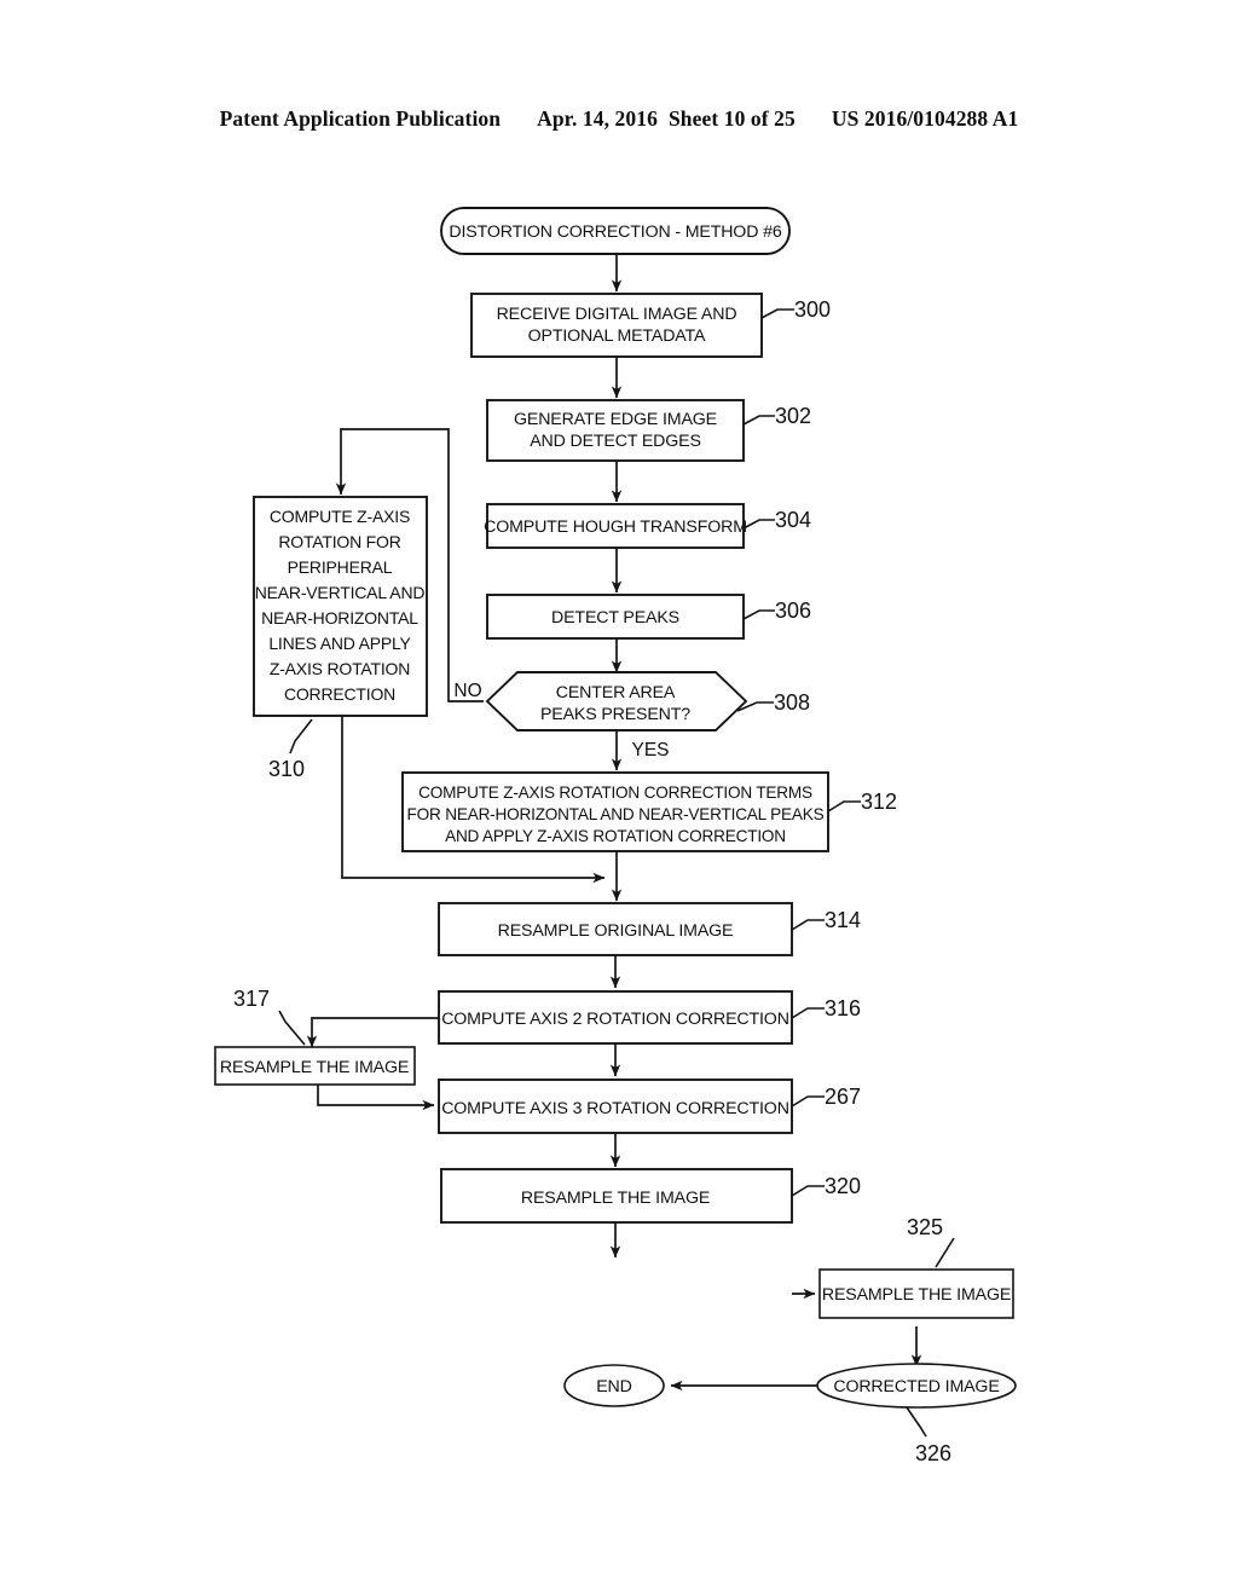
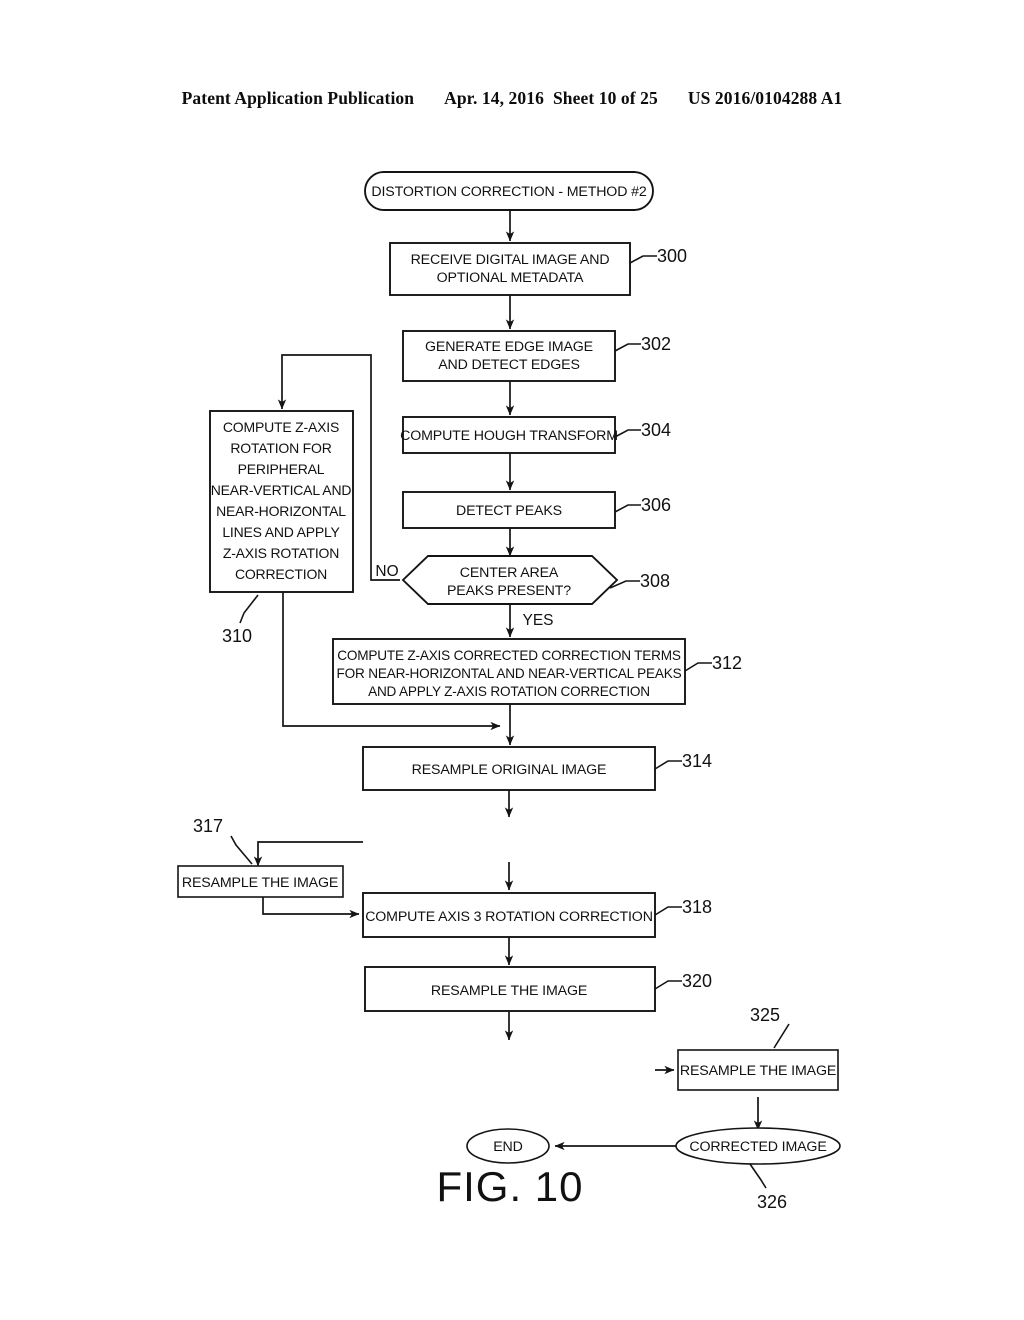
  Patent Application Publication Apr. 14, 2016 Sheet 10 of 25 US 2016/0104288 A1
- DISTORTION CORRECTION - METHOD #6
+ DISTORTION CORRECTION - METHOD #2
  RECEIVE DIGITAL IMAGE AND
  OPTIONAL METADATA
  300
  GENERATE EDGE IMAGE
  AND DETECT EDGES
  302
  COMPUTE HOUGH TRANSFORM
  304
  DETECT PEAKS
  306
  CENTER AREA
  PEAKS PRESENT?
  308
  NO
  YES
  COMPUTE Z-AXIS
  ROTATION FOR
  PERIPHERAL
  NEAR-VERTICAL AND
  NEAR-HORIZONTAL
  LINES AND APPLY
  Z-AXIS ROTATION
  CORRECTION
  310
- COMPUTE Z-AXIS ROTATION CORRECTION TERMS
+ COMPUTE Z-AXIS CORRECTED CORRECTION TERMS
  FOR NEAR-HORIZONTAL AND NEAR-VERTICAL PEAKS
  AND APPLY Z-AXIS ROTATION CORRECTION
  312
  RESAMPLE ORIGINAL IMAGE
  314
- COMPUTE AXIS 2 ROTATION CORRECTION
- 316
  RESAMPLE THE IMAGE
  317
  COMPUTE AXIS 3 ROTATION CORRECTION
- 267
+ 318
  RESAMPLE THE IMAGE
  320
  RESAMPLE THE IMAGE
  325
  CORRECTED IMAGE
  326
  END
+ FIG. 10
